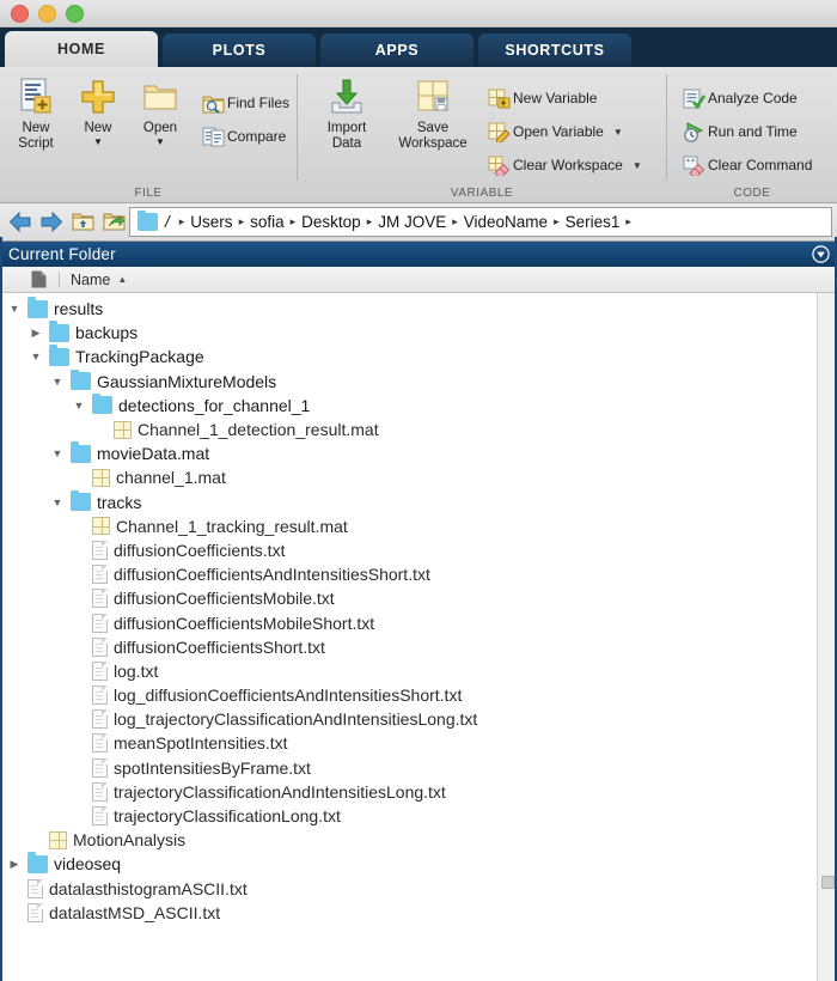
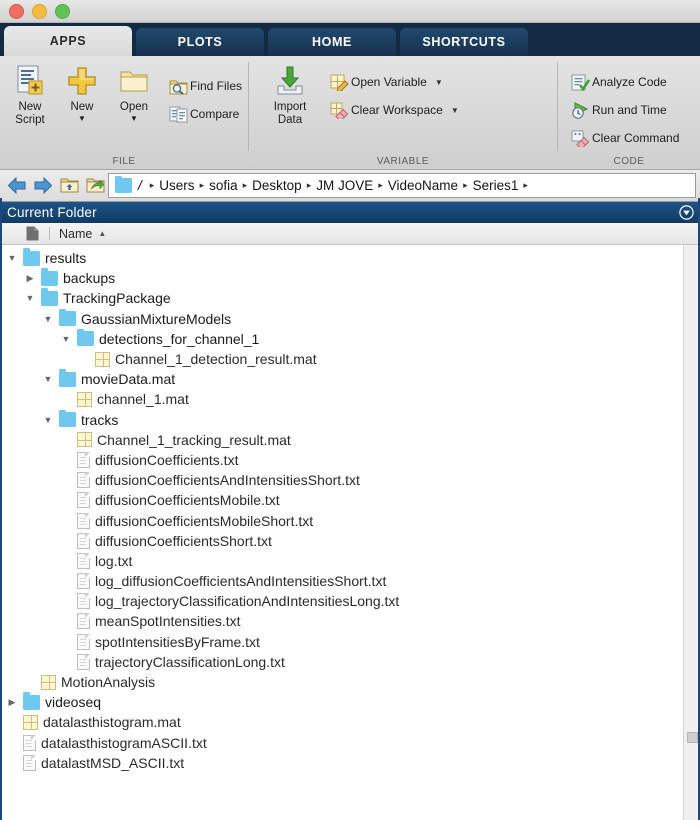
- HOME
+ APPS
  PLOTS
- APPS
+ HOME
  SHORTCUTS
  New
  Script
  New
  ▼
  Open
  ▼
  Find Files
  Compare
  FILE
  Import
  Data
- Save
- Workspace
- New Variable
  Open Variable
  ▼
  Clear Workspace
  ▼
  VARIABLE
  Analyze Code
  Run and Time
  Clear Command
  CODE
  /
  ▸
  Users
  ▸
  sofia
  ▸
  Desktop
  ▸
  JM JOVE
  ▸
  VideoName
  ▸
  Series1
  ▸
  Current Folder
  Name
  ▲
  ▼
  results
  ▶
  backups
  ▼
  TrackingPackage
  ▼
  GaussianMixtureModels
  ▼
  detections_for_channel_1
  Channel_1_detection_result.mat
  ▼
  movieData.mat
  channel_1.mat
  ▼
  tracks
  Channel_1_tracking_result.mat
  diffusionCoefficients.txt
  diffusionCoefficientsAndIntensitiesShort.txt
  diffusionCoefficientsMobile.txt
  diffusionCoefficientsMobileShort.txt
  diffusionCoefficientsShort.txt
  log.txt
  log_diffusionCoefficientsAndIntensitiesShort.txt
  log_trajectoryClassificationAndIntensitiesLong.txt
  meanSpotIntensities.txt
  spotIntensitiesByFrame.txt
- trajectoryClassificationAndIntensitiesLong.txt
  trajectoryClassificationLong.txt
  MotionAnalysis
  ▶
  videoseq
+ datalasthistogram.mat
  datalasthistogramASCII.txt
  datalastMSD_ASCII.txt
